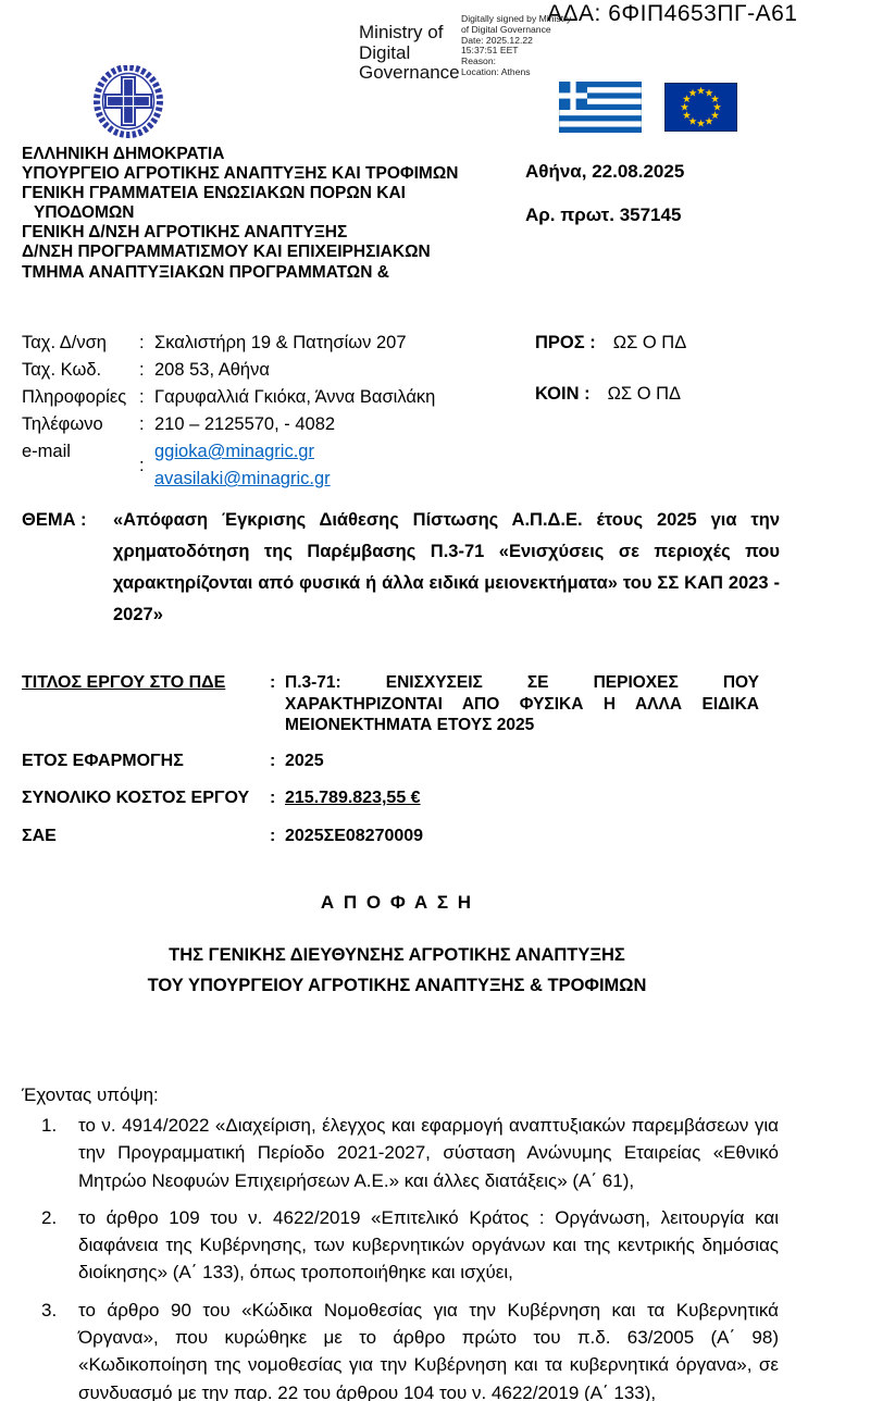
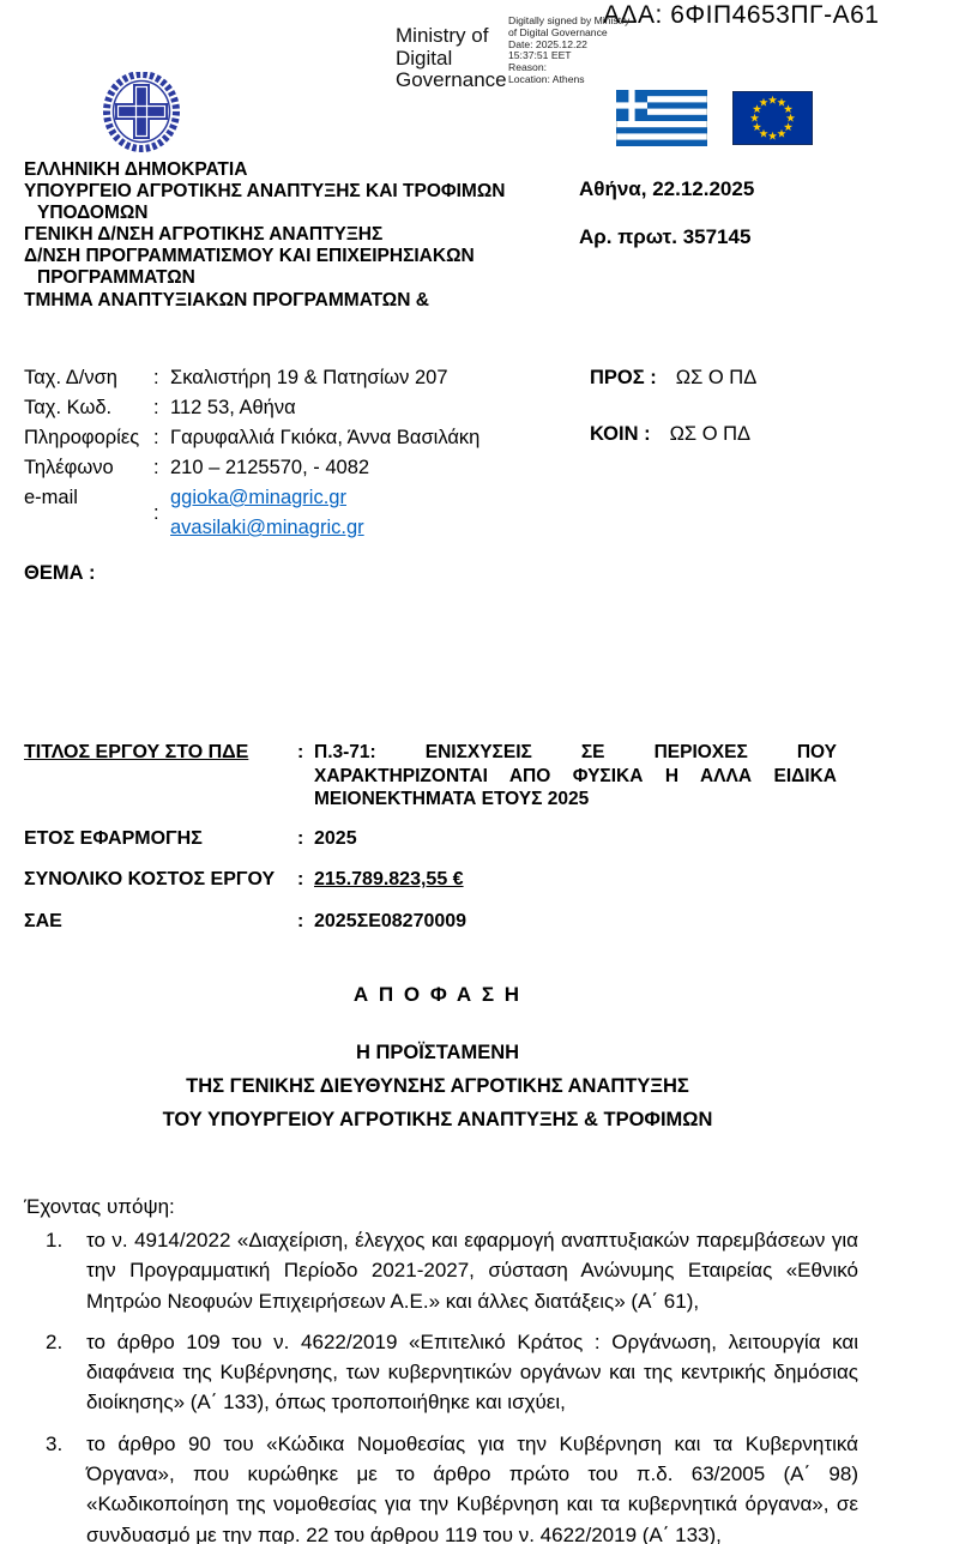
  ΑΔΑ: 6ΦΙΠ4653ΠΓ-Α61
  Ministry of
  Digital
  Governance
  Digitally signed by Ministry
  of Digital Governance
  Date: 2025.12.22
  15:37:51 EET
  Reason:
  Location: Athens
  ΕΛΛΗΝΙΚΗ ΔΗΜΟΚΡΑΤΙΑ
  ΥΠΟΥΡΓΕΙΟ ΑΓΡΟΤΙΚΗΣ ΑΝΑΠΤΥΞΗΣ ΚΑΙ ΤΡΟΦΙΜΩΝ
- ΓΕΝΙΚΗ ΓΡΑΜΜΑΤΕΙΑ ΕΝΩΣΙΑΚΩΝ ΠΟΡΩΝ ΚΑΙ
  ΥΠΟΔΟΜΩΝ
  ΓΕΝΙΚΗ Δ/ΝΣΗ ΑΓΡΟΤΙΚΗΣ ΑΝΑΠΤΥΞΗΣ
  Δ/ΝΣΗ ΠΡΟΓΡΑΜΜΑΤΙΣΜΟΥ ΚΑΙ ΕΠΙΧΕΙΡΗΣΙΑΚΩΝ
+ ΠΡΟΓΡΑΜΜΑΤΩΝ
  ΤΜΗΜΑ ΑΝΑΠΤΥΞΙΑΚΩΝ ΠΡΟΓΡΑΜΜΑΤΩΝ &
- Αθήνα, 22.08.2025
+ Αθήνα, 22.12.2025
  Αρ. πρωτ. 357145
  Ταχ. Δ/νση
  :
  Σκαλιστήρη 19 & Πατησίων 207
  Ταχ. Κωδ.
  :
- 208 53, Αθήνα
+ 112 53, Αθήνα
  Πληροφορίες
  :
  Γαρυφαλλιά Γκιόκα, Άννα Βασιλάκη
  Τηλέφωνο
  :
  210 – 2125570, - 4082
  e-mail
  :
  ggioka@minagric.gr
  avasilaki@minagric.gr
  ΠΡΟΣ :
  ΩΣ Ο ΠΔ
  ΚΟΙΝ :
  ΩΣ Ο ΠΔ
  ΘΕΜΑ
  :
- «Απόφαση Έγκρισης Διάθεσης Πίστωσης Α.Π.Δ.Ε. έτους 2025 για την χρηματοδότηση της Παρέμβασης Π.3-71 «Ενισχύσεις σε περιοχές που χαρακτηρίζονται από φυσικά ή άλλα ειδικά μειονεκτήματα» του ΣΣ ΚΑΠ 2023 - 2027»
  ΤΙΤΛΟΣ ΕΡΓΟΥ ΣΤΟ ΠΔΕ
  :
  Π.3-71: ΕΝΙΣΧΥΣΕΙΣ ΣΕ ΠΕΡΙΟΧΕΣ ΠΟΥ ΧΑΡΑΚΤΗΡΙΖΟΝΤΑΙ ΑΠΟ ΦΥΣΙΚΑ Η ΑΛΛΑ ΕΙΔΙΚΑ ΜΕΙΟΝΕΚΤΗΜΑΤΑ ΕΤΟΥΣ 2025
  ΕΤΟΣ ΕΦΑΡΜΟΓΗΣ
  :
  2025
  ΣΥΝΟΛΙΚΟ ΚΟΣΤΟΣ ΕΡΓΟΥ
  :
  215.789.823,55 €
  ΣΑΕ
  :
  2025ΣΕ08270009
  Α Π Ο Φ Α Σ Η
+ Η ΠΡΟΪΣΤΑΜΕΝΗ
  ΤΗΣ ΓΕΝΙΚΗΣ ΔΙΕΥΘΥΝΣΗΣ ΑΓΡΟΤΙΚΗΣ ΑΝΑΠΤΥΞΗΣ
  ΤΟΥ ΥΠΟΥΡΓΕΙΟΥ ΑΓΡΟΤΙΚΗΣ ΑΝΑΠΤΥΞΗΣ & ΤΡΟΦΙΜΩΝ
  Έχοντας υπόψη:
  1.
  το ν. 4914/2022 «Διαχείριση, έλεγχος και εφαρμογή αναπτυξιακών παρεμβάσεων για την Προγραμματική Περίοδο 2021-2027, σύσταση Ανώνυμης Εταιρείας «Εθνικό Μητρώο Νεοφυών Επιχειρήσεων Α.Ε.» και άλλες διατάξεις» (Α΄ 61),
  2.
  το άρθρο 109 του ν. 4622/2019 «Επιτελικό Κράτος : Οργάνωση, λειτουργία και διαφάνεια της Κυβέρνησης, των κυβερνητικών οργάνων και της κεντρικής δημόσιας διοίκησης» (Α΄ 133), όπως τροποποιήθηκε και ισχύει,
  3.
- το άρθρο 90 του «Κώδικα Νομοθεσίας για την Κυβέρνηση και τα Κυβερνητικά Όργανα», που κυρώθηκε με το άρθρο πρώτο του π.δ. 63/2005 (Α΄ 98) «Κωδικοποίηση της νομοθεσίας για την Κυβέρνηση και τα κυβερνητικά όργανα», σε συνδυασμό με την παρ. 22 του άρθρου 104 του ν. 4622/2019 (Α΄ 133),
+ το άρθρο 90 του «Κώδικα Νομοθεσίας για την Κυβέρνηση και τα Κυβερνητικά Όργανα», που κυρώθηκε με το άρθρο πρώτο του π.δ. 63/2005 (Α΄ 98) «Κωδικοποίηση της νομοθεσίας για την Κυβέρνηση και τα κυβερνητικά όργανα», σε συνδυασμό με την παρ. 22 του άρθρου 119 του ν. 4622/2019 (Α΄ 133),
